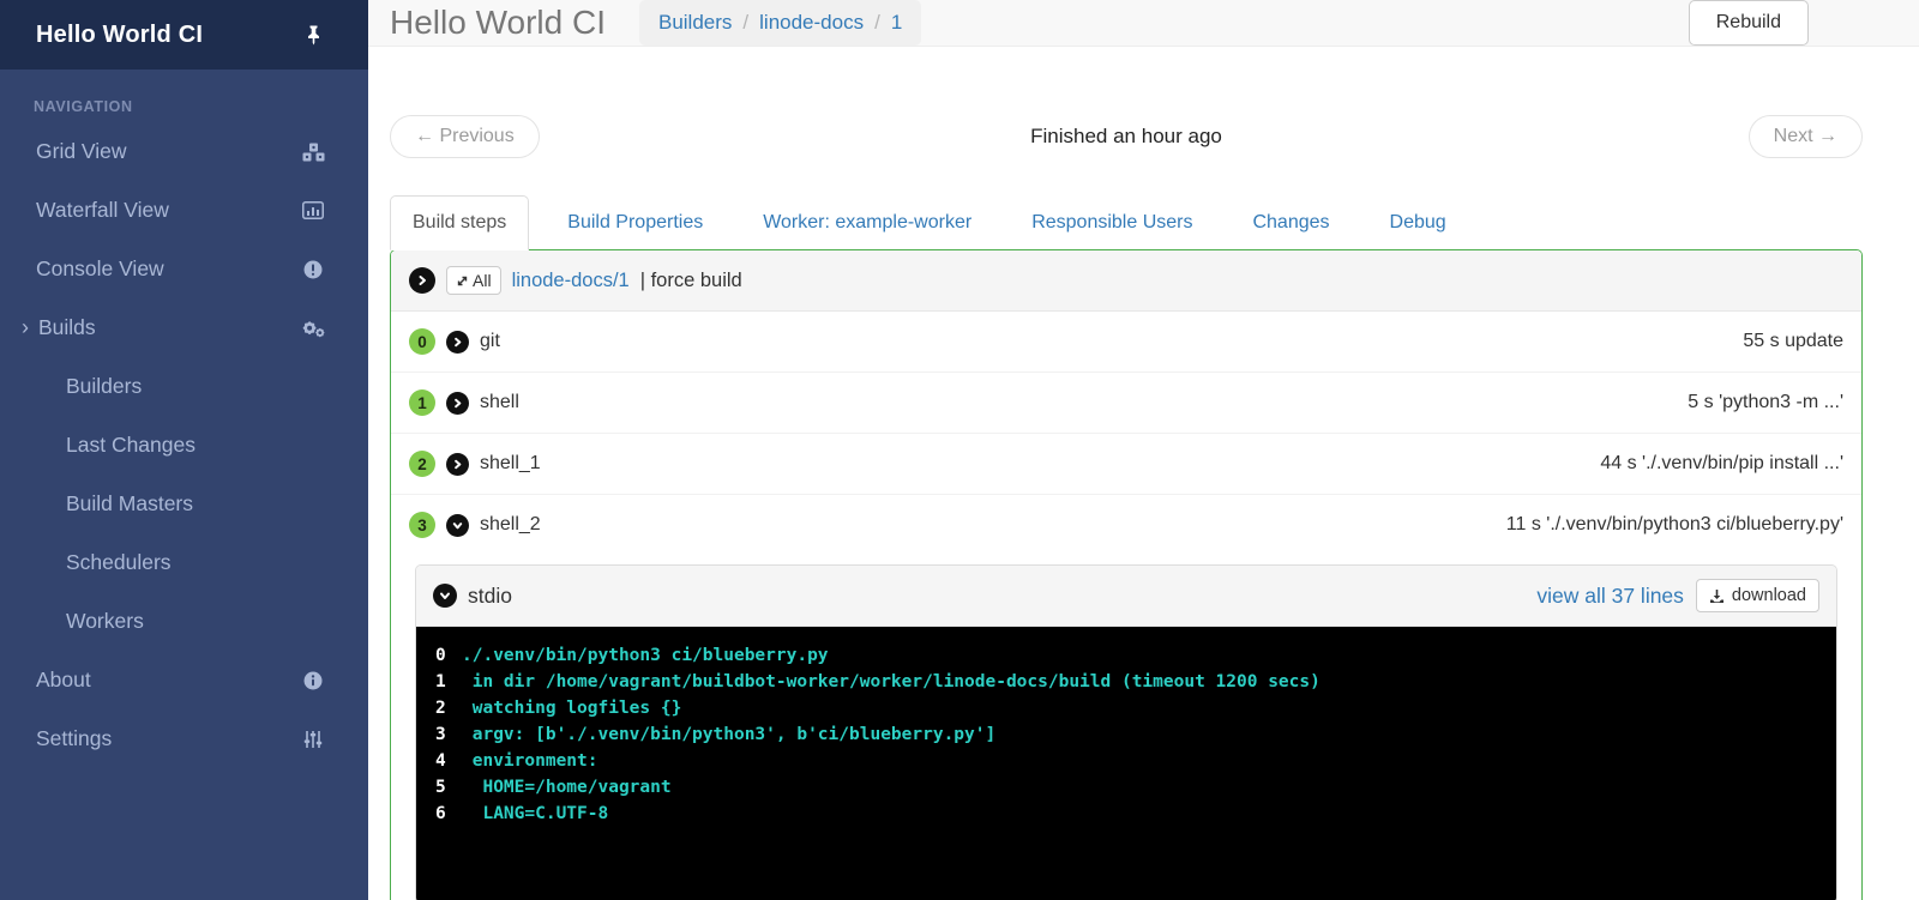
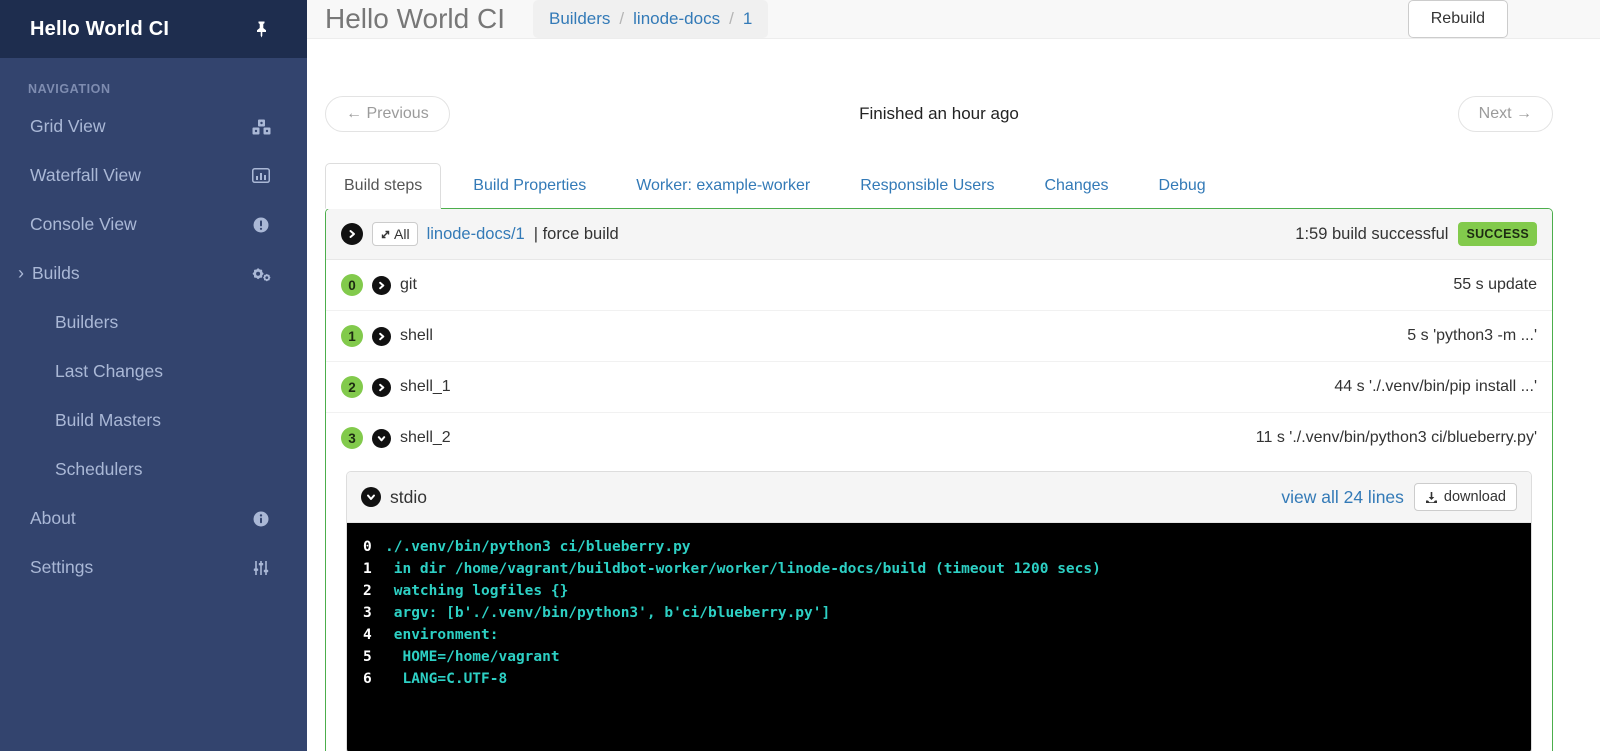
  Hello World CI
  NAVIGATION
  Grid View
  Waterfall View
  Console View
  ›
  Builds
  Builders
  Last Changes
  Build Masters
  Schedulers
- Workers
  About
  Settings
  Hello World CI
  Builders
  /
  linode-docs
  /
  1
  Rebuild
  Finished an hour ago
  ← Previous
  Next →
  Build steps
  Build Properties
  Worker: example-worker
  Responsible Users
  Changes
  Debug
  All
  linode-docs/1
  | force build
+ 1:59 build successful
+ SUCCESS
  0
  git
  55 s update
  1
  shell
  5 s 'python3 -m ...'
  2
  shell_1
  44 s './.venv/bin/pip install ...'
  3
  shell_2
  11 s './.venv/bin/python3 ci/blueberry.py'
  stdio
- view all 37 lines
+ view all 24 lines
  download
  0
  ./.venv/bin/python3 ci/blueberry.py
  1
  in dir /home/vagrant/buildbot-worker/worker/linode-docs/build (timeout 1200 secs)
  2
  watching logfiles {}
  3
  argv: [b'./.venv/bin/python3', b'ci/blueberry.py']
  4
  environment:
  5
  HOME=/home/vagrant
  6
  LANG=C.UTF-8
